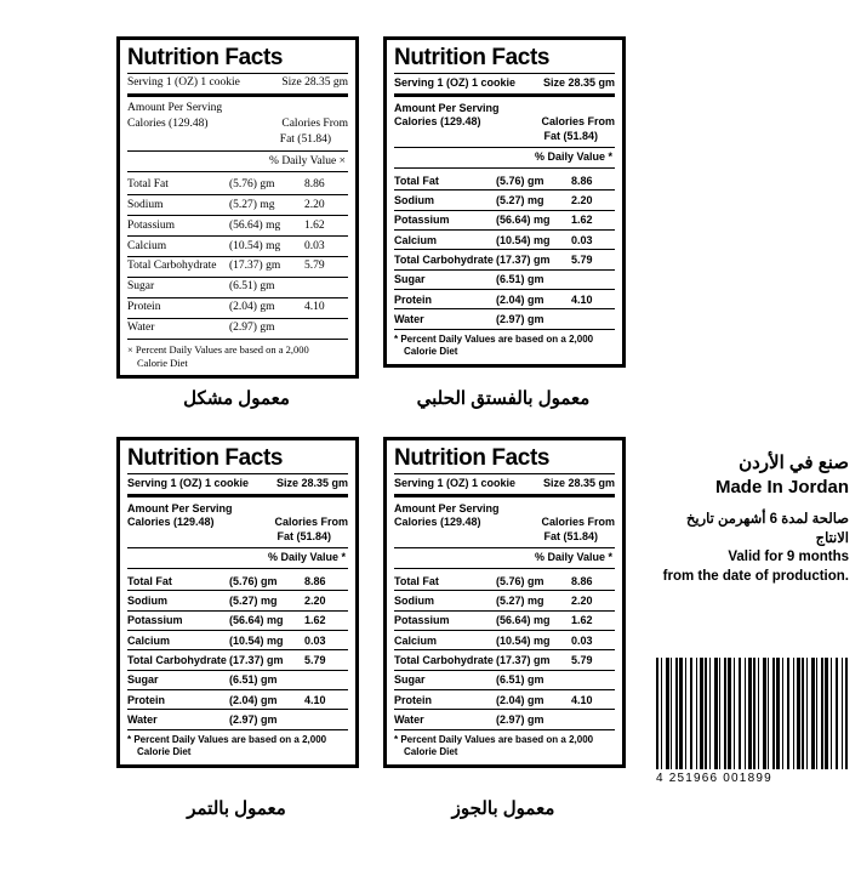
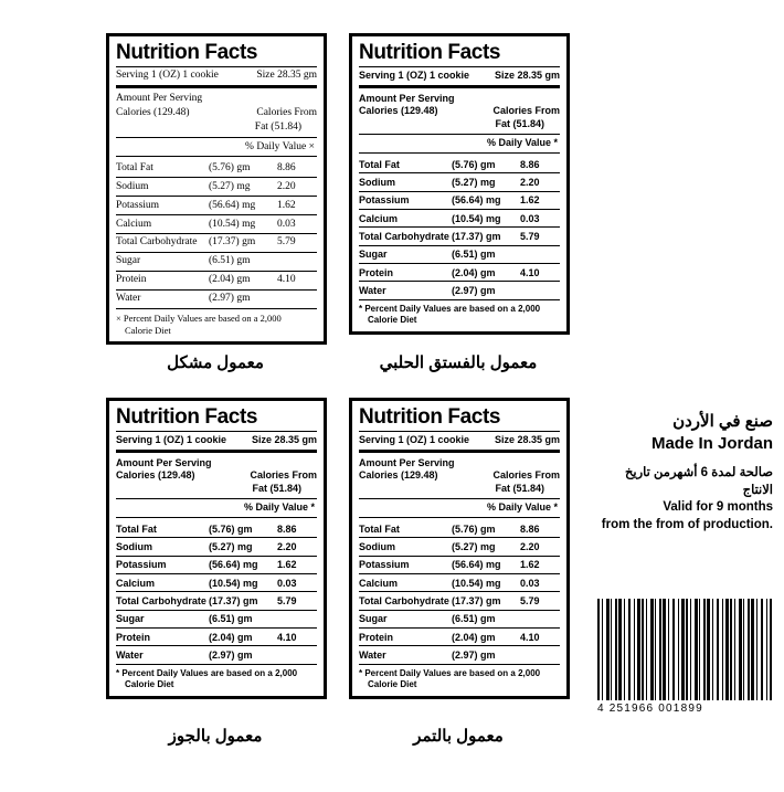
  Nutrition Facts
  Serving 1 (OZ) 1 cookie
  Size 28.35 gm
  Amount Per Serving
  Calories (129.48)
  Calories From
  Fat (51.84)
  % Daily Value ×
  Total Fat
  (5.76) gm
  8.86
  Sodium
  (5.27) mg
  2.20
  Potassium
  (56.64) mg
  1.62
  Calcium
  (10.54) mg
  0.03
  Total Carbohydrate
  (17.37) gm
  5.79
  Sugar
  (6.51) gm
  Protein
  (2.04) gm
  4.10
  Water
  (2.97) gm
  × Percent Daily Values are based on a 2,000
  Calorie Diet
  معمول مشكل
  Nutrition Facts
  Serving 1 (OZ) 1 cookie
  Size 28.35 gm
  Amount Per Serving
  Calories (129.48)
  Calories From
  Fat (51.84)
  % Daily Value *
  Total Fat
  (5.76) gm
  8.86
  Sodium
  (5.27) mg
  2.20
  Potassium
  (56.64) mg
  1.62
  Calcium
  (10.54) mg
  0.03
  Total Carbohydrate
  (17.37) gm
  5.79
  Sugar
  (6.51) gm
  Protein
  (2.04) gm
  4.10
  Water
  (2.97) gm
  * Percent Daily Values are based on a 2,000
  Calorie Diet
  معمول بالفستق الحلبي
  Nutrition Facts
  Serving 1 (OZ) 1 cookie
  Size 28.35 gm
  Amount Per Serving
  Calories (129.48)
  Calories From
  Fat (51.84)
  % Daily Value *
  Total Fat
  (5.76) gm
  8.86
  Sodium
  (5.27) mg
  2.20
  Potassium
  (56.64) mg
  1.62
  Calcium
  (10.54) mg
  0.03
  Total Carbohydrate
  (17.37) gm
  5.79
  Sugar
  (6.51) gm
  Protein
  (2.04) gm
  4.10
  Water
  (2.97) gm
  * Percent Daily Values are based on a 2,000
  Calorie Diet
- معمول بالتمر
+ معمول بالجوز
  Nutrition Facts
  Serving 1 (OZ) 1 cookie
  Size 28.35 gm
  Amount Per Serving
  Calories (129.48)
  Calories From
  Fat (51.84)
  % Daily Value *
  Total Fat
  (5.76) gm
  8.86
  Sodium
  (5.27) mg
  2.20
  Potassium
  (56.64) mg
  1.62
  Calcium
  (10.54) mg
  0.03
  Total Carbohydrate
  (17.37) gm
  5.79
  Sugar
  (6.51) gm
  Protein
  (2.04) gm
  4.10
  Water
  (2.97) gm
  * Percent Daily Values are based on a 2,000
  Calorie Diet
- معمول بالجوز
+ معمول بالتمر
  صنع في الأردن
  Made In Jordan
  صالحة لمدة 6 أشهرمن تاريخ الانتاج
  Valid for 9 months
- from the date of production.
+ from the from of production.
  4 251966 001899
